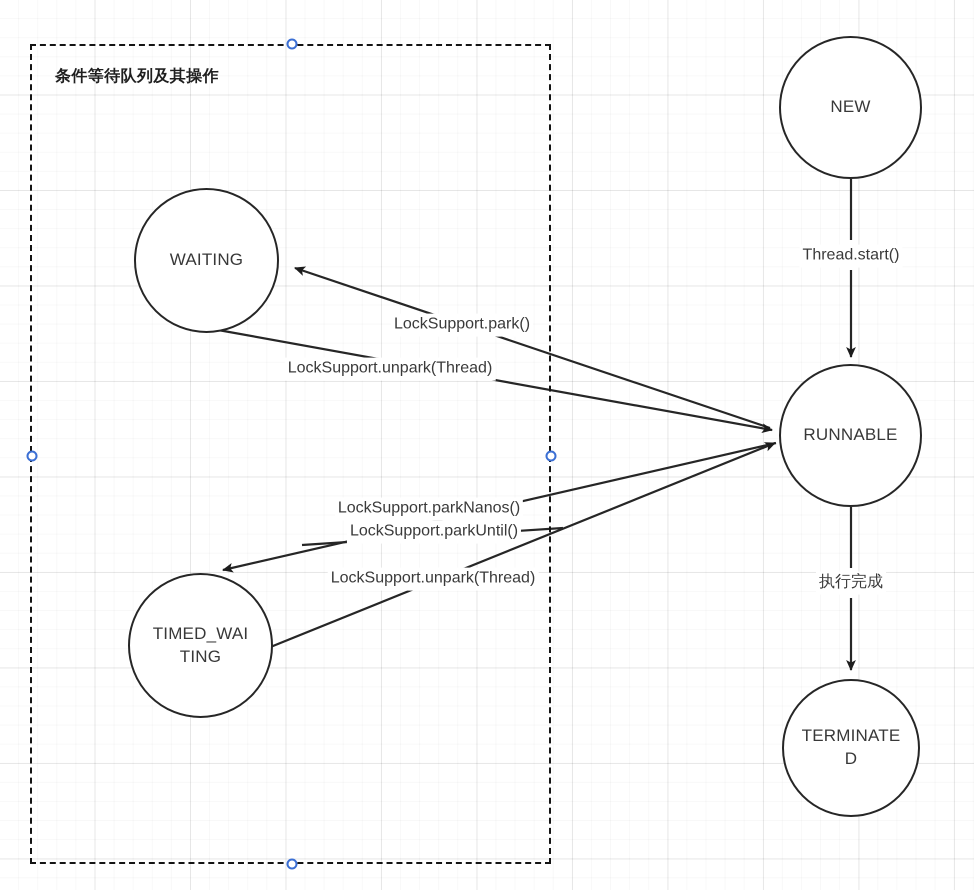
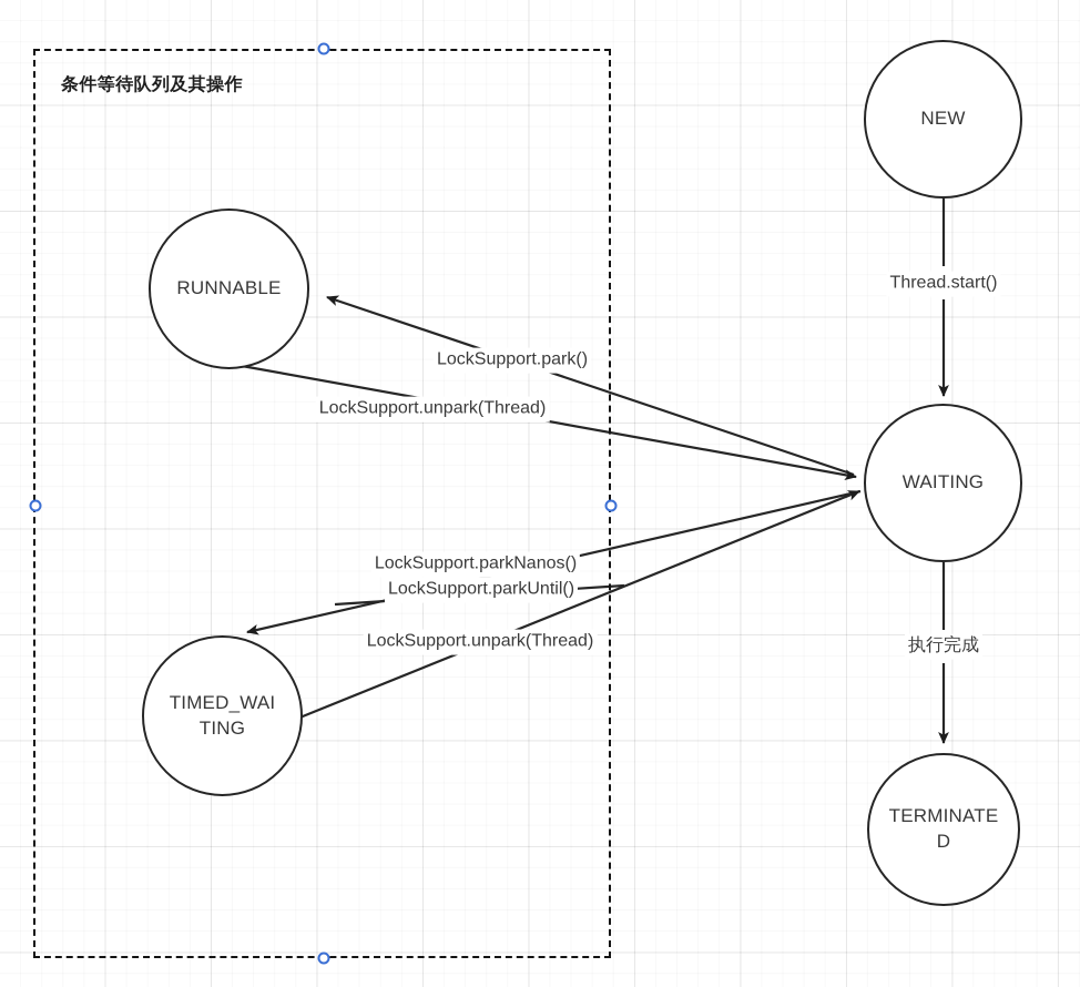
  条件等待队列及其操作
  NEW
- RUNNABLE
+ WAITING
  TERMINATE
  D
- WAITING
+ RUNNABLE
  TIMED_WAI
  TING
  Thread.start()
  执行完成
  LockSupport.park()
  LockSupport.unpark(Thread)
  LockSupport.parkNanos()
  LockSupport.parkUntil()
  LockSupport.unpark(Thread)
